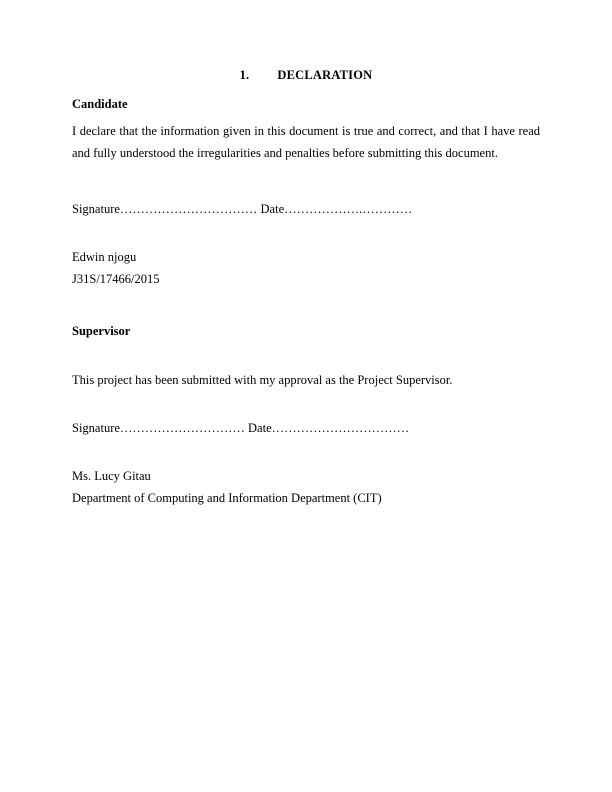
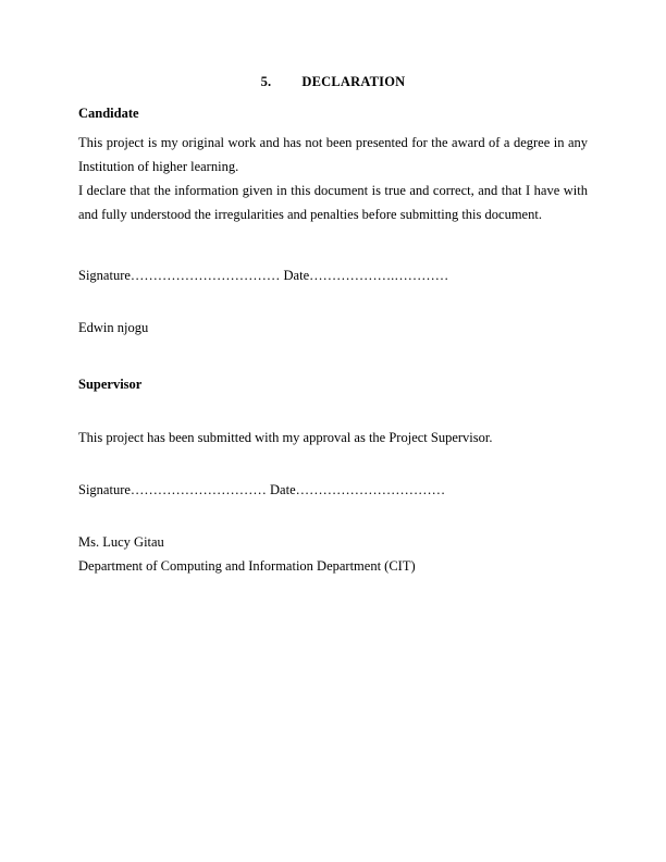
- 1. DECLARATION
+ 5. DECLARATION
  Candidate
+ This project is my original work and has not been presented for the award of a degree in any Institution of higher learning.
- I declare that the information given in this document is true and correct, and that I have read and fully understood the irregularities and penalties before submitting this document.
+ I declare that the information given in this document is true and correct, and that I have with and fully understood the irregularities and penalties before submitting this document.
  Signature…………………………… Date……………….…………
  Edwin njogu
- J31S/17466/2015
  Supervisor
  This project has been submitted with my approval as the Project Supervisor.
  Signature………………………… Date……………………………
  Ms. Lucy Gitau
  Department of Computing and Information Department (CIT)
